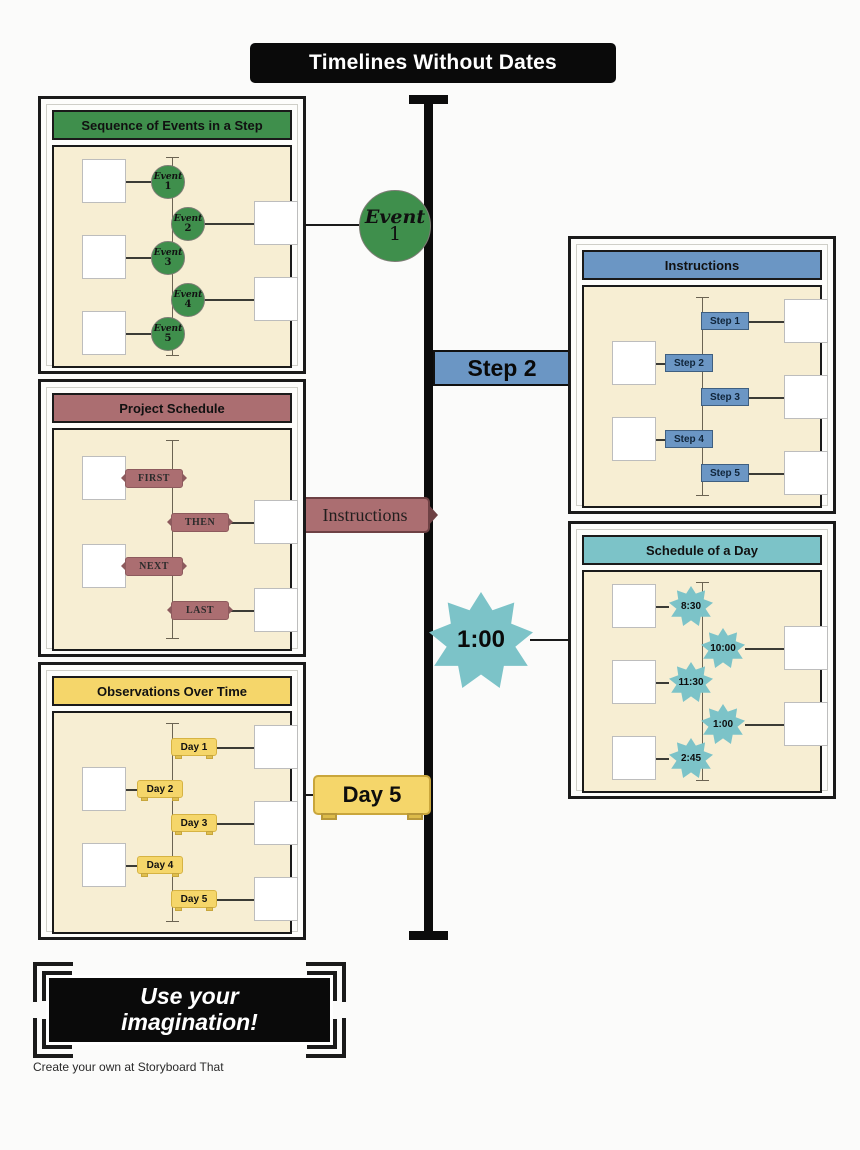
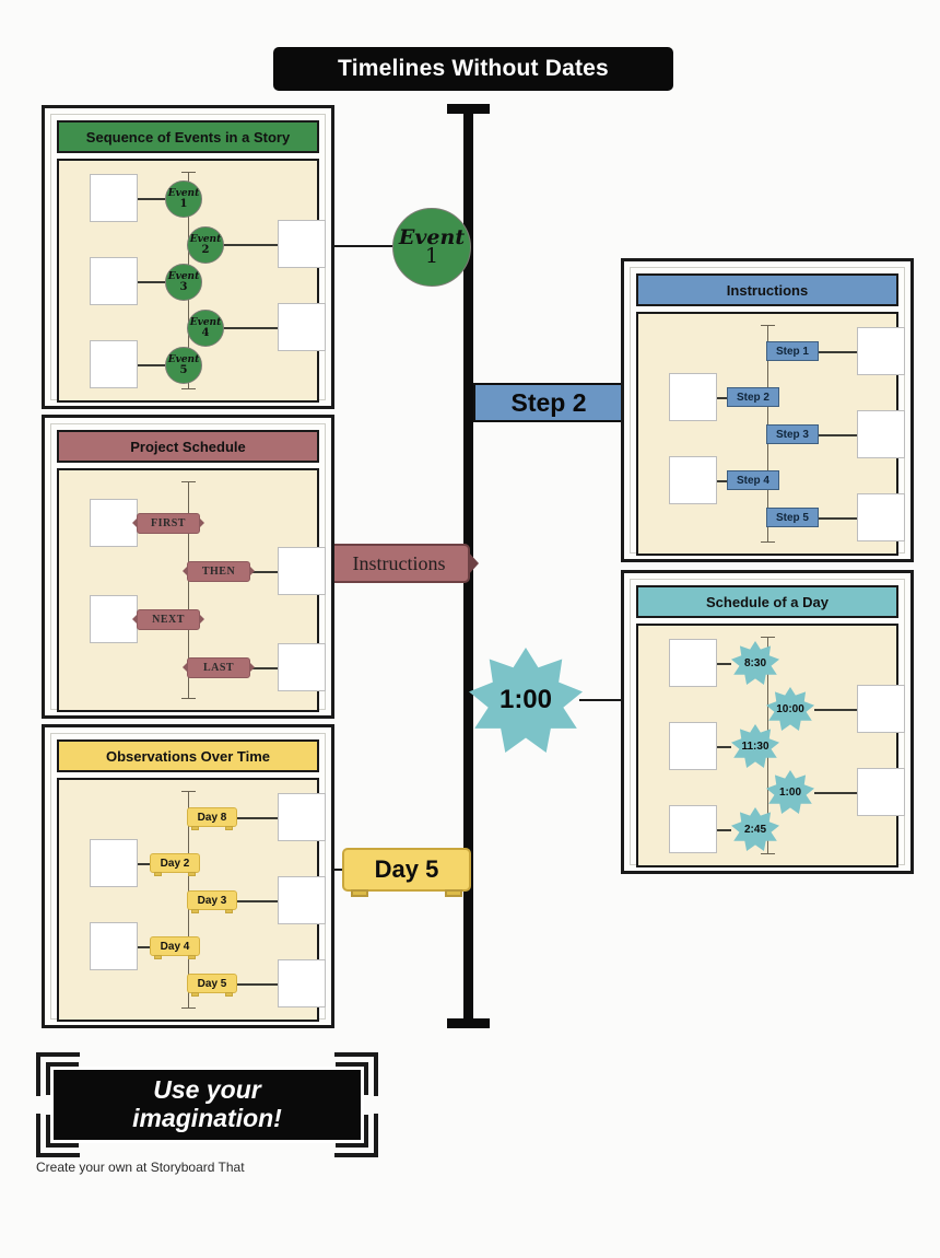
  Timelines Without Dates
  Event
  1
  Step 2
  Instructions
  1:00
  Day 5
- Sequence of Events in a Step
+ Sequence of Events in a Story
  Event
  1
  Event
  2
  Event
  3
  Event
  4
  Event
  5
  Project Schedule
  FIRST
  THEN
  NEXT
  LAST
  Observations Over Time
- Day 1
+ Day 8
  Day 2
  Day 3
  Day 4
  Day 5
  Instructions
  Step 1
  Step 2
  Step 3
  Step 4
  Step 5
  Schedule of a Day
  8:30
  10:00
  11:30
  1:00
  2:45
  Use your
  imagination!
  Create your own at Storyboard That
